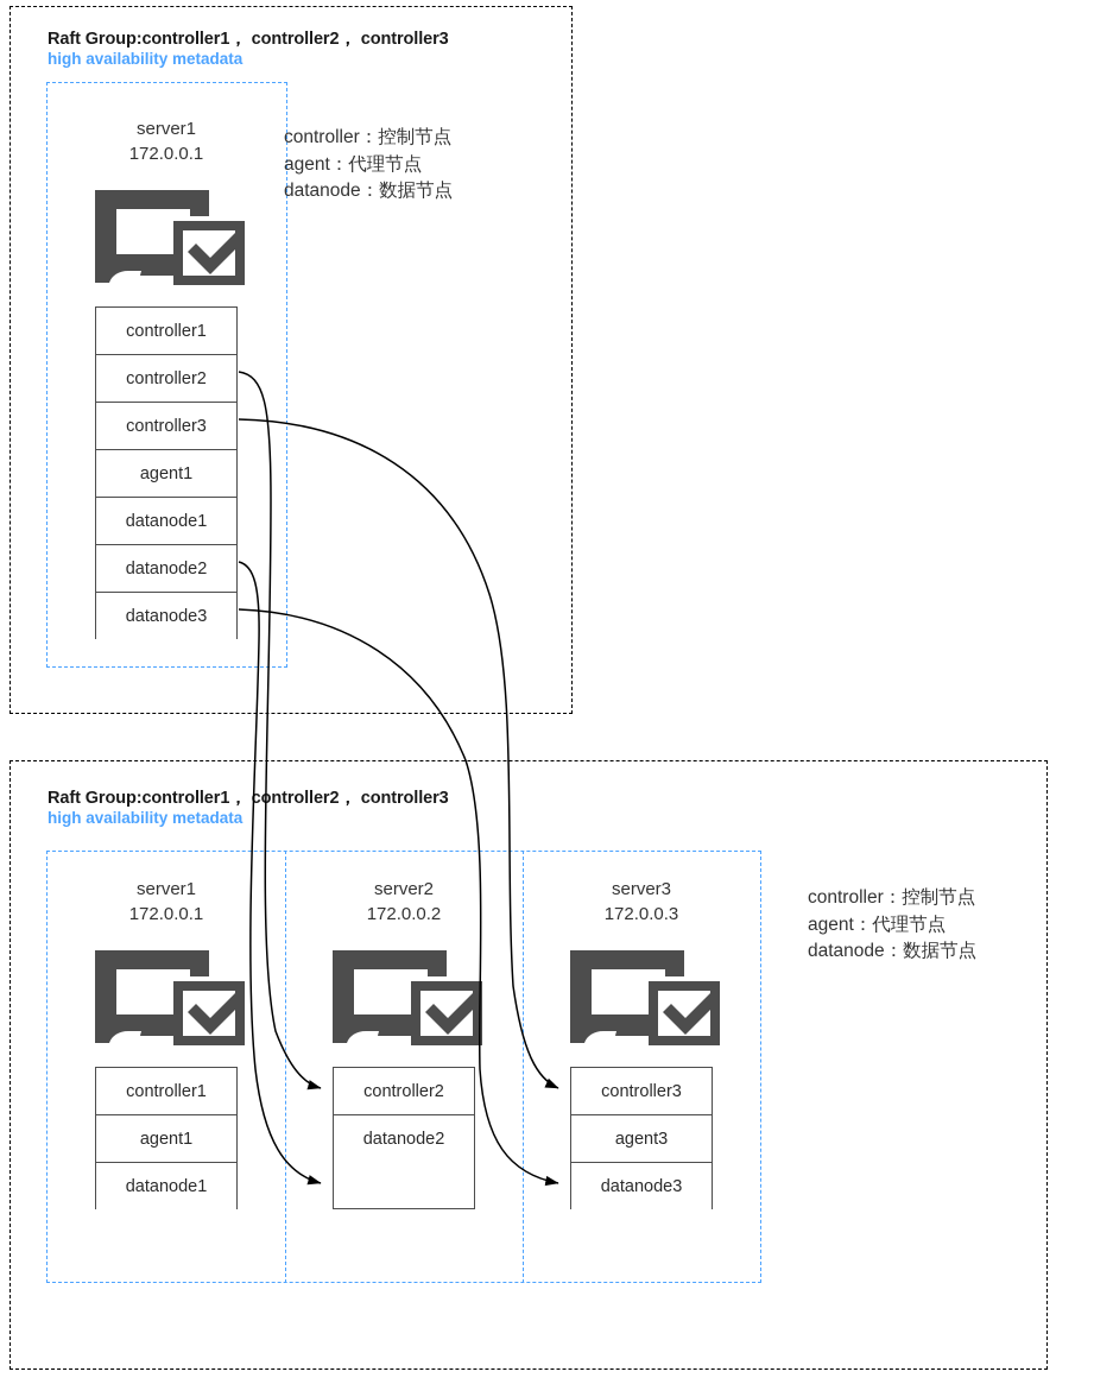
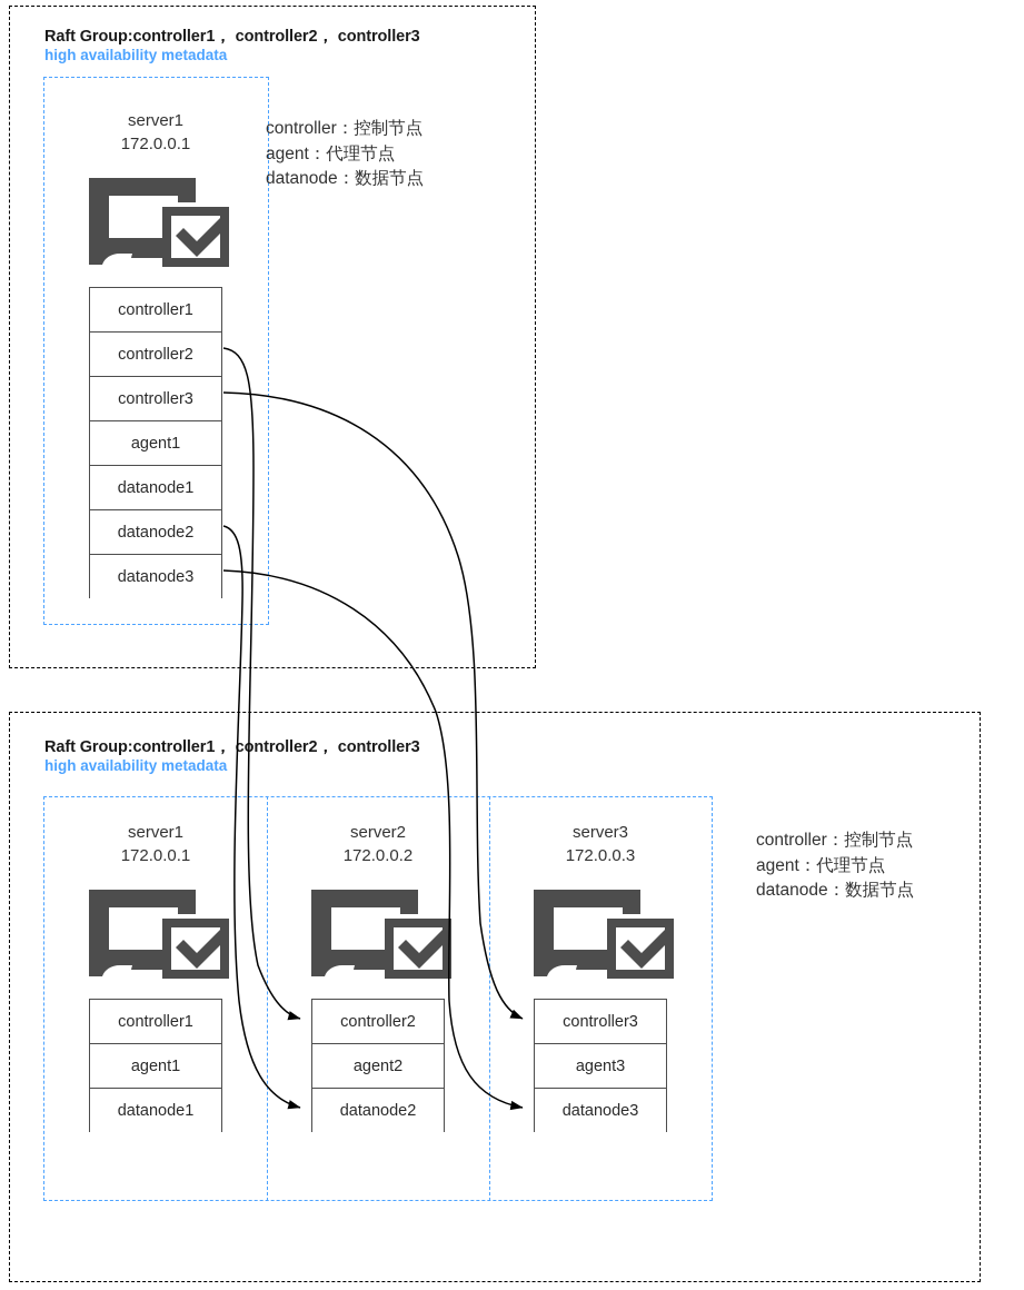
  Raft Group:controller1， controller2， controller3
  high availability metadata
  server1
  172.0.0.1
  controller1
  controller2
  controller3
  agent1
  datanode1
  datanode2
  datanode3
  controller：控制节点
  agent：代理节点
  datanode：数据节点
  Raft Group:controller1， cntroller2， controller3
  high availability metadata
  server1
  172.0.0.1
  controller1
  agent1
  datanode1
  server2
  172.0.0.2
  controller2
+ agent2
  datanode2
  server3
  172.0.0.3
  controller3
  agent3
  datanode3
  controller：控制节点
  agent：代理节点
  datanode：数据节点
